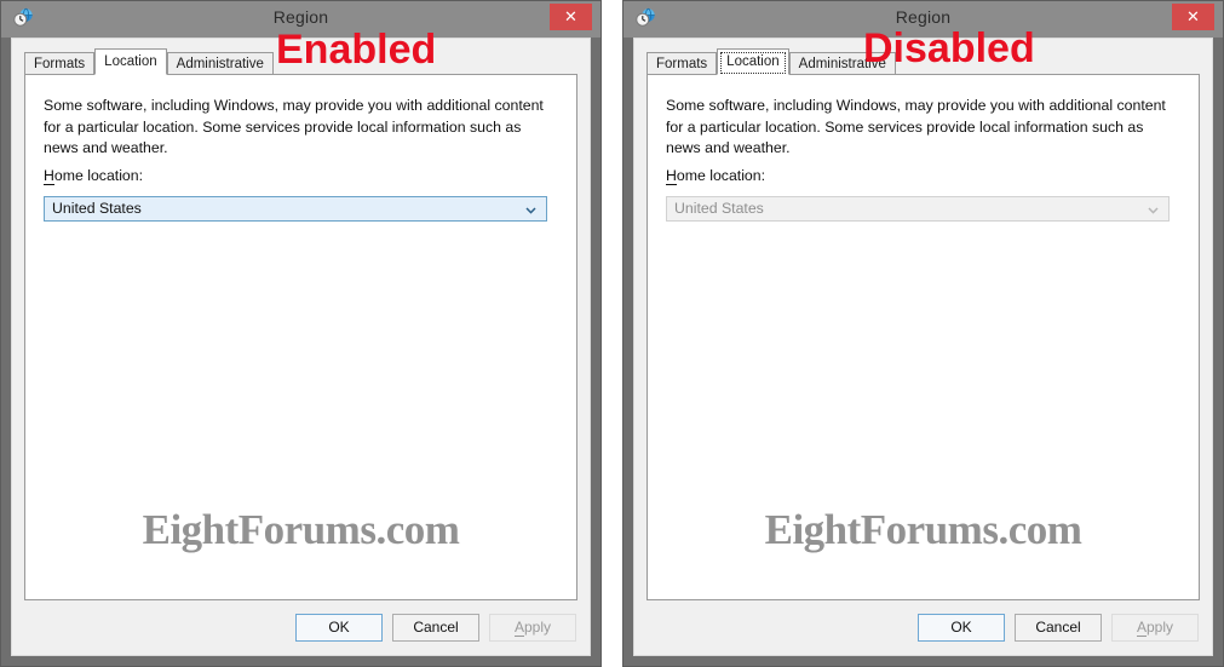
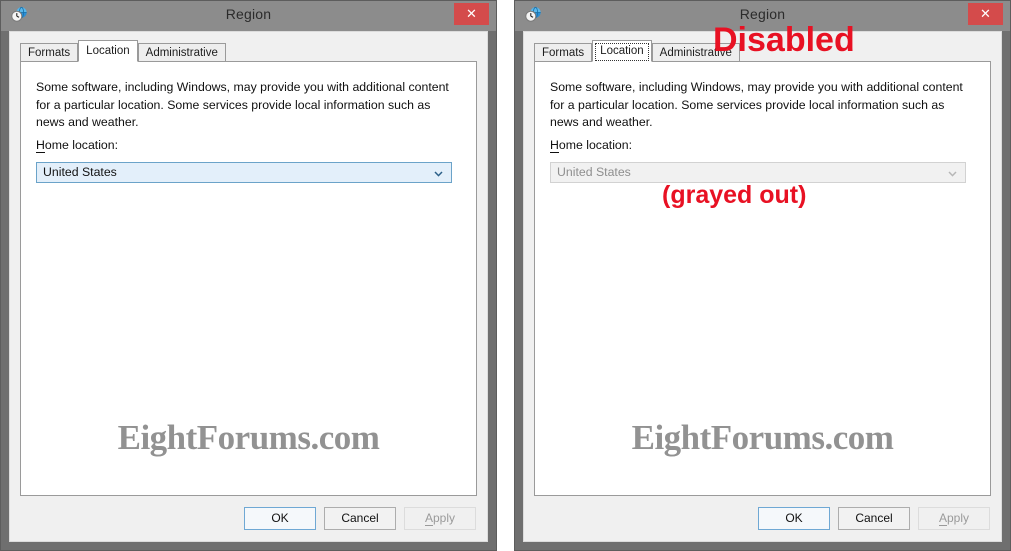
  Region
  ✕
  Formats
  Location
  Administrative
  Some software, including Windows, may provide you with additional content for a particular location. Some services provide local information such as news and weather.
  Home location:
  United States
  EightForums.com
  OK
  Cancel
  Apply
  Region
  ✕
  Formats
  Location
  Administrative
  Some software, including Windows, may provide you with additional content for a particular location. Some services provide local information such as news and weather.
  Home location:
  United States
  EightForums.com
  OK
  Cancel
  Apply
- Enabled
  Disabled
+ (grayed out)
